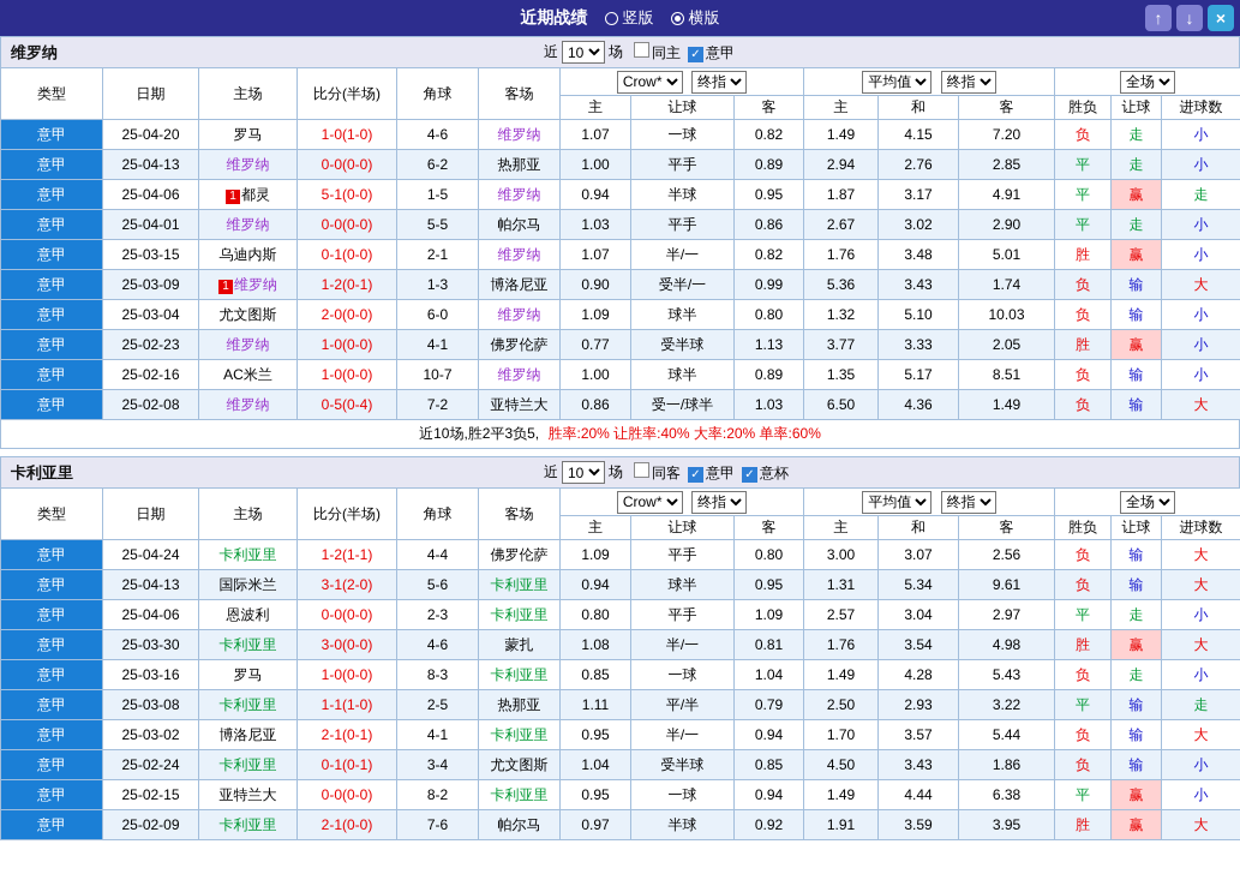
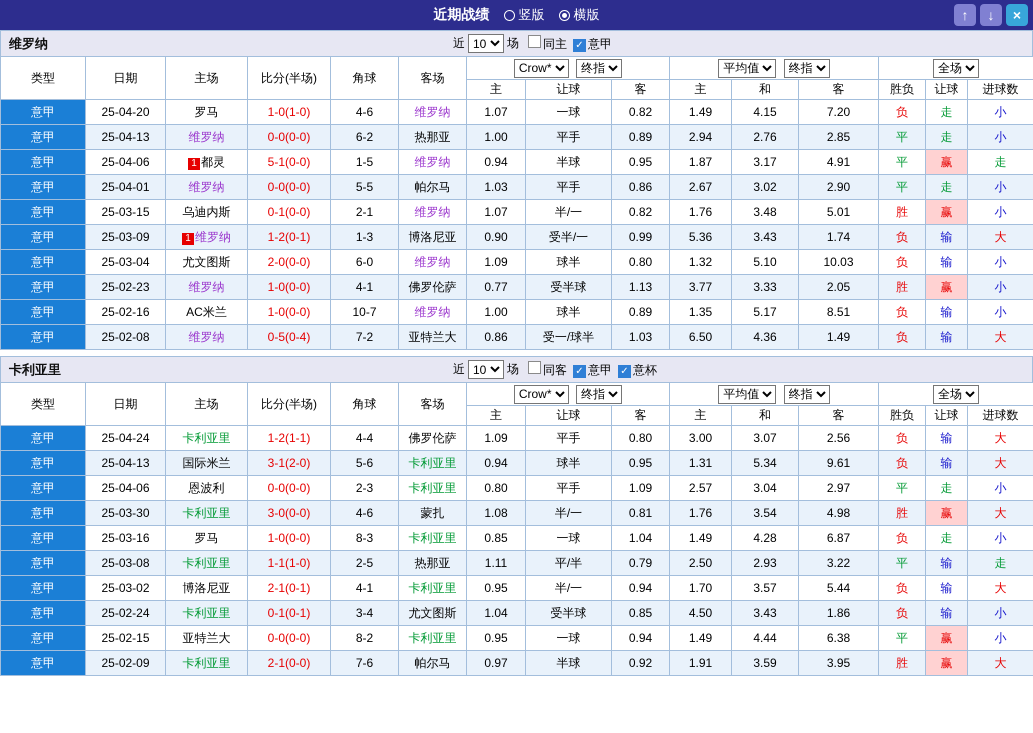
  近期战绩
  竖版
  横版
  ↑
  ↓
  ×
  维罗纳
  近
  10
  场
  同主 ✓ 意甲
  类型	日期	主场	比分(半场)	角球	客场	Crow* 终指	平均值 终指	全场
  主	让球	客	主	和	客	胜负	让球	进球数
  意甲	25-04-20	罗马	1-0(1-0)	4-6	维罗纳	1.07	一球	0.82	1.49	4.15	7.20	负	走	小
  意甲	25-04-13	维罗纳	0-0(0-0)	6-2	热那亚	1.00	平手	0.89	2.94	2.76	2.85	平	走	小
  意甲	25-04-06	1 都灵	5-1(0-0)	1-5	维罗纳	0.94	半球	0.95	1.87	3.17	4.91	平	赢	走
  意甲	25-04-01	维罗纳	0-0(0-0)	5-5	帕尔马	1.03	平手	0.86	2.67	3.02	2.90	平	走	小
  意甲	25-03-15	乌迪内斯	0-1(0-0)	2-1	维罗纳	1.07	半/一	0.82	1.76	3.48	5.01	胜	赢	小
  意甲	25-03-09	1 维罗纳	1-2(0-1)	1-3	博洛尼亚	0.90	受半/一	0.99	5.36	3.43	1.74	负	输	大
  意甲	25-03-04	尤文图斯	2-0(0-0)	6-0	维罗纳	1.09	球半	0.80	1.32	5.10	10.03	负	输	小
  意甲	25-02-23	维罗纳	1-0(0-0)	4-1	佛罗伦萨	0.77	受半球	1.13	3.77	3.33	2.05	胜	赢	小
  意甲	25-02-16	AC米兰	1-0(0-0)	10-7	维罗纳	1.00	球半	0.89	1.35	5.17	8.51	负	输	小
  意甲	25-02-08	维罗纳	0-5(0-4)	7-2	亚特兰大	0.86	受一/球半	1.03	6.50	4.36	1.49	负	输	大
- 近10场,胜2平3负5, 胜率:20% 让胜率:40% 大率:20% 单率:60%
  卡利亚里
  近
  10
  场
  同客 ✓ 意甲 ✓ 意杯
  类型	日期	主场	比分(半场)	角球	客场	Crow* 终指	平均值 终指	全场
  主	让球	客	主	和	客	胜负	让球	进球数
  意甲	25-04-24	卡利亚里	1-2(1-1)	4-4	佛罗伦萨	1.09	平手	0.80	3.00	3.07	2.56	负	输	大
  意甲	25-04-13	国际米兰	3-1(2-0)	5-6	卡利亚里	0.94	球半	0.95	1.31	5.34	9.61	负	输	大
  意甲	25-04-06	恩波利	0-0(0-0)	2-3	卡利亚里	0.80	平手	1.09	2.57	3.04	2.97	平	走	小
  意甲	25-03-30	卡利亚里	3-0(0-0)	4-6	蒙扎	1.08	半/一	0.81	1.76	3.54	4.98	胜	赢	大
- 意甲	25-03-16	罗马	1-0(0-0)	8-3	卡利亚里	0.85	一球	1.04	1.49	4.28	5.43	负	走	小
+ 意甲	25-03-16	罗马	1-0(0-0)	8-3	卡利亚里	0.85	一球	1.04	1.49	4.28	6.87	负	走	小
  意甲	25-03-08	卡利亚里	1-1(1-0)	2-5	热那亚	1.11	平/半	0.79	2.50	2.93	3.22	平	输	走
  意甲	25-03-02	博洛尼亚	2-1(0-1)	4-1	卡利亚里	0.95	半/一	0.94	1.70	3.57	5.44	负	输	大
  意甲	25-02-24	卡利亚里	0-1(0-1)	3-4	尤文图斯	1.04	受半球	0.85	4.50	3.43	1.86	负	输	小
  意甲	25-02-15	亚特兰大	0-0(0-0)	8-2	卡利亚里	0.95	一球	0.94	1.49	4.44	6.38	平	赢	小
  意甲	25-02-09	卡利亚里	2-1(0-0)	7-6	帕尔马	0.97	半球	0.92	1.91	3.59	3.95	胜	赢	大
